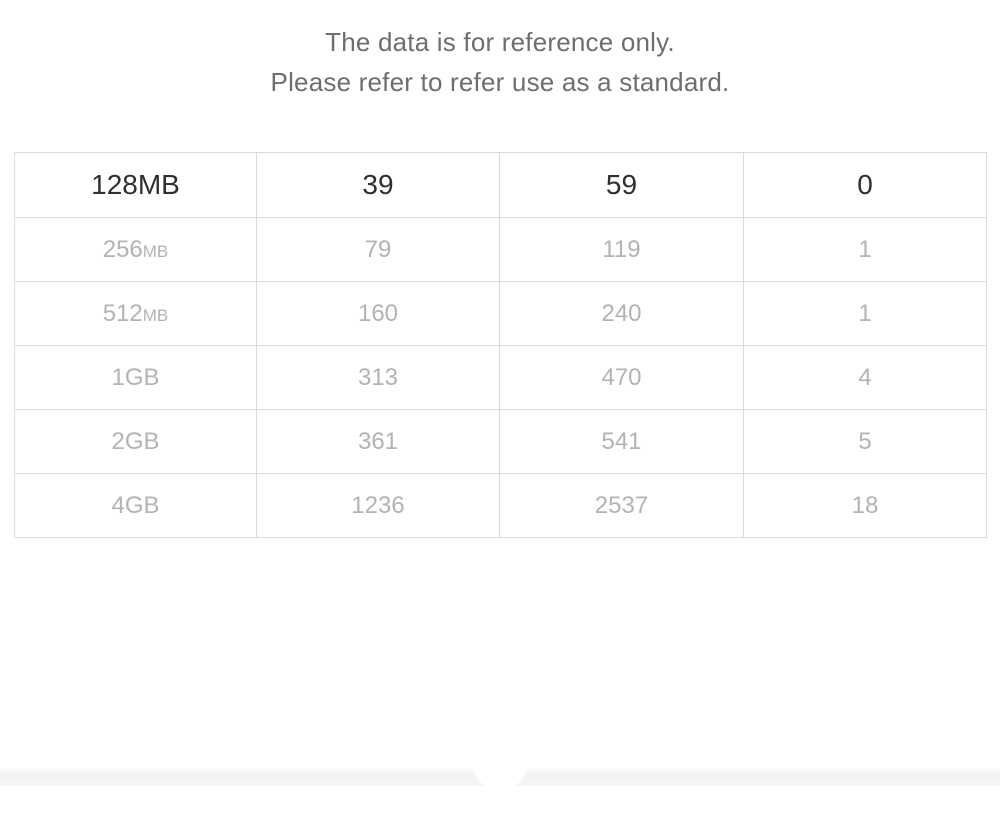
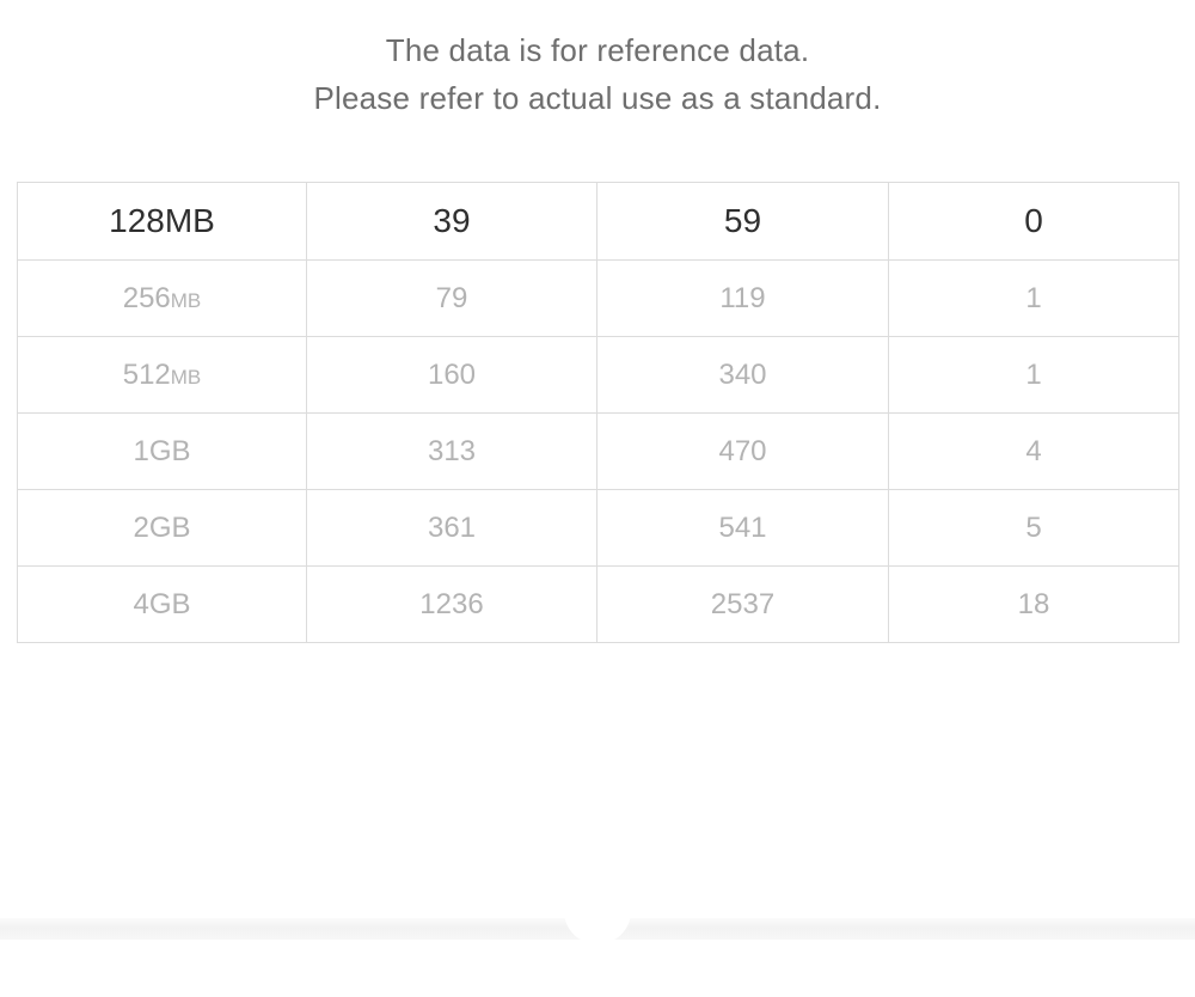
- The data is for reference only.
+ The data is for reference data.
- Please refer to refer use as a standard.
+ Please refer to actual use as a standard.
  128MB	39	59	0
  256MB	79	119	1
- 512MB	160	240	1
+ 512MB	160	340	1
  1GB	313	470	4
  2GB	361	541	5
  4GB	1236	2537	18
